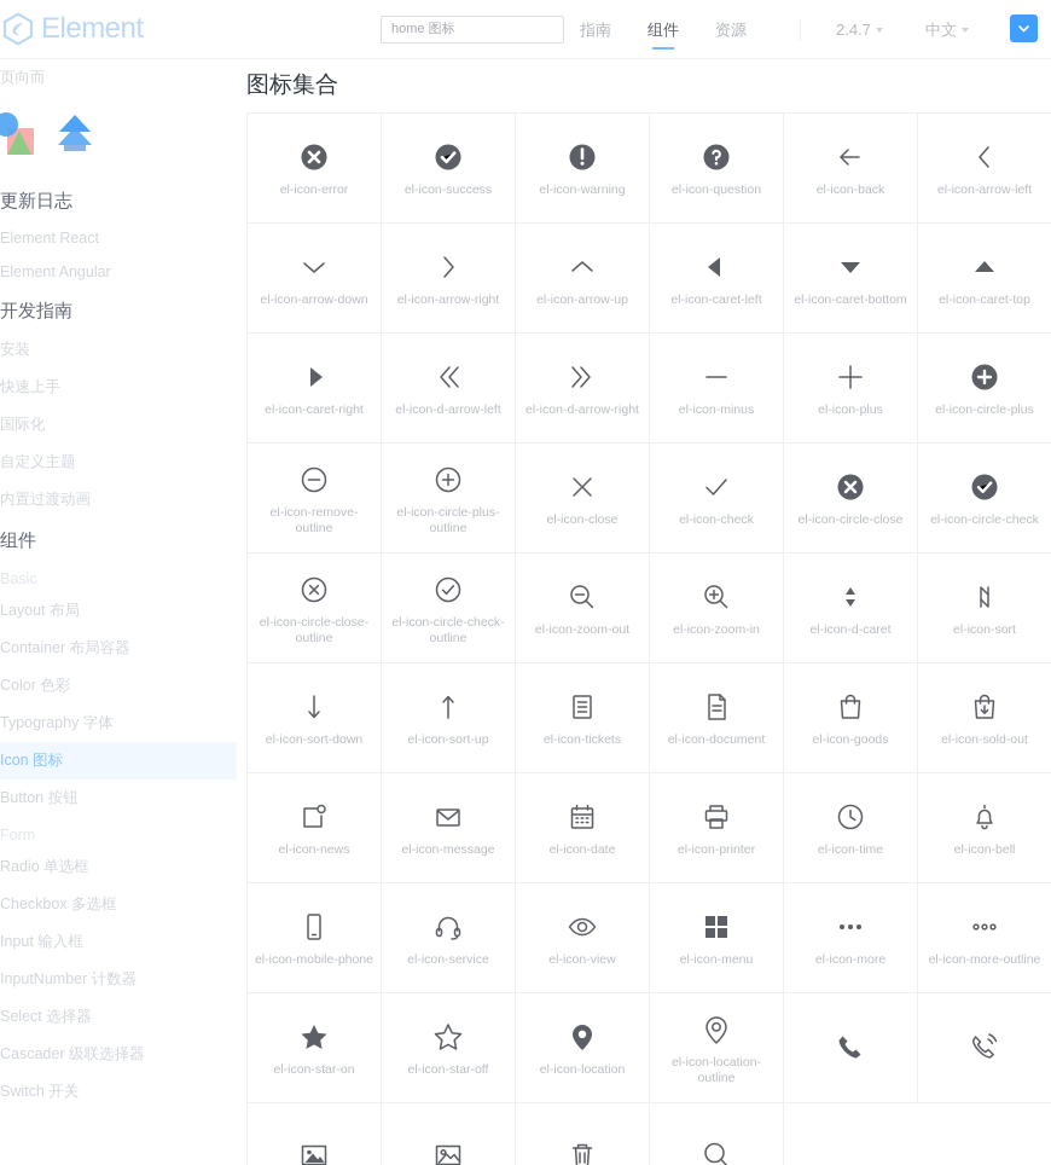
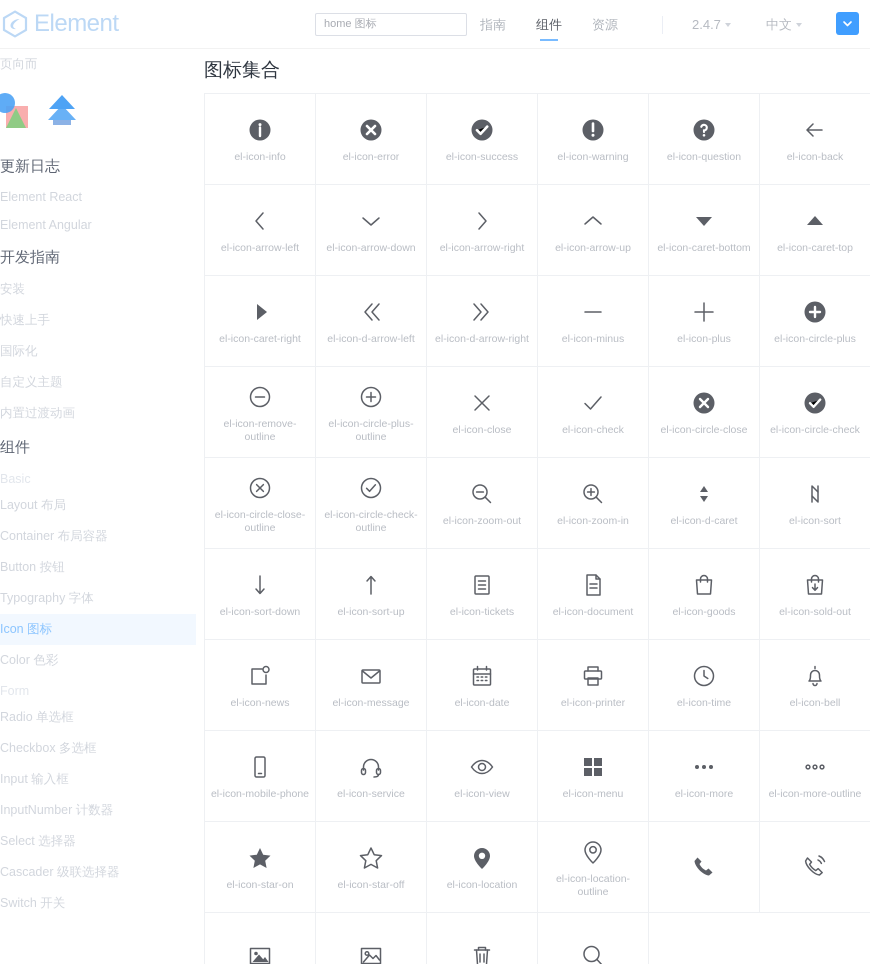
  Element
  home 图标
  指南
  组件
  资源
  2.4.7
  中文
  页向而
  更新日志
  Element React
  Element Angular
  开发指南
  安装
  快速上手
  国际化
  自定义主题
  内置过渡动画
  组件
  Basic
  Layout 布局
  Container 布局容器
- Color 色彩
+ Button 按钮
  Typography 字体
  Icon 图标
- Button 按钮
+ Color 色彩
  Form
  Radio 单选框
  Checkbox 多选框
  Input 输入框
  InputNumber 计数器
  Select 选择器
  Cascader 级联选择器
  Switch 开关
  图标集合
+ el-icon-info
  el-icon-error
  el-icon-success
  el-icon-warning
  el-icon-question
  el-icon-back
  el-icon-arrow-left
  el-icon-arrow-down
  el-icon-arrow-right
  el-icon-arrow-up
- el-icon-caret-left
  el-icon-caret-bottom
  el-icon-caret-top
  el-icon-caret-right
  el-icon-d-arrow-left
  el-icon-d-arrow-right
  el-icon-minus
  el-icon-plus
  el-icon-circle-plus
  el-icon-remove-outline
  el-icon-circle-plus-outline
  el-icon-close
  el-icon-check
  el-icon-circle-close
  el-icon-circle-check
  el-icon-circle-close-outline
  el-icon-circle-check-outline
  el-icon-zoom-out
  el-icon-zoom-in
  el-icon-d-caret
  el-icon-sort
  el-icon-sort-down
  el-icon-sort-up
  el-icon-tickets
  el-icon-document
  el-icon-goods
  el-icon-sold-out
  el-icon-news
  el-icon-message
  el-icon-date
  el-icon-printer
  el-icon-time
  el-icon-bell
  el-icon-mobile-phone
  el-icon-service
  el-icon-view
  el-icon-menu
  el-icon-more
  el-icon-more-outline
  el-icon-star-on
  el-icon-star-off
  el-icon-location
  el-icon-location-outline
